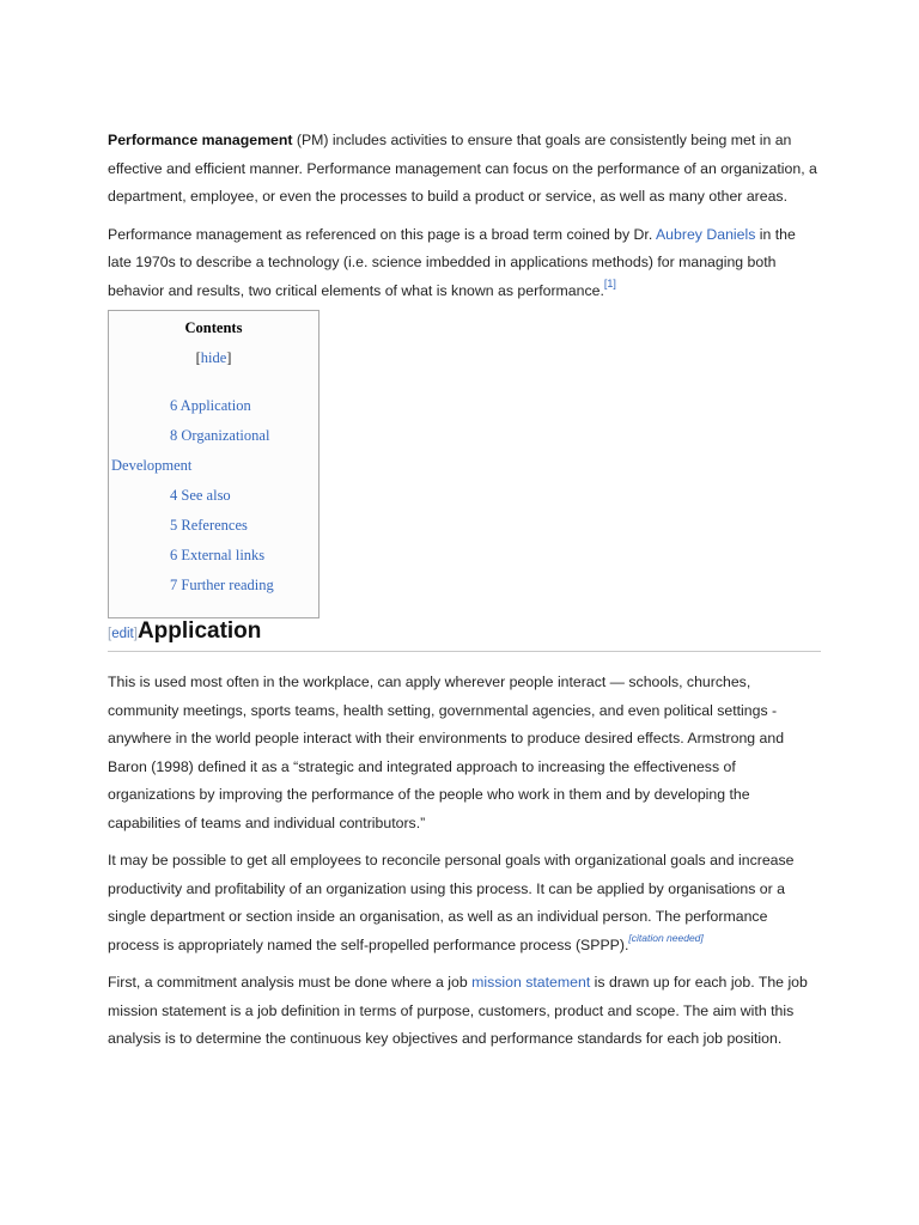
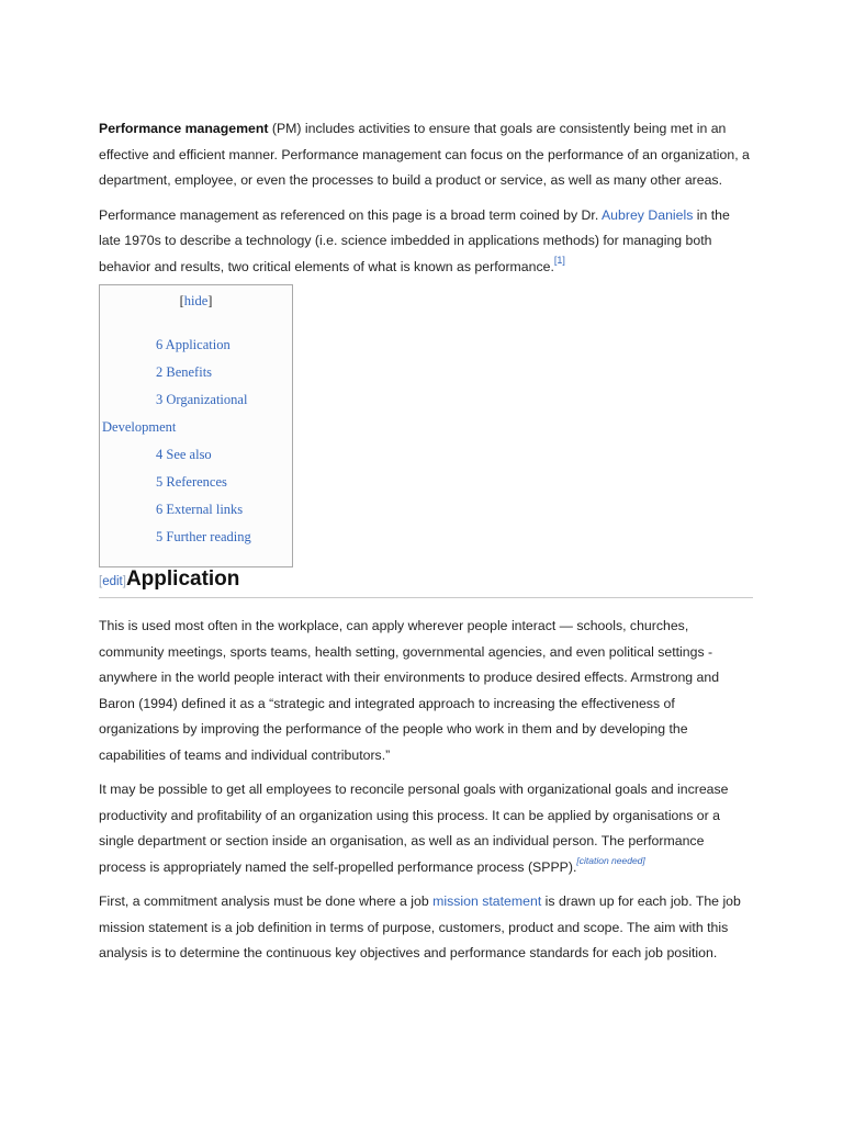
  Performance management (PM) includes activities to ensure that goals are consistently being met in an effective and efficient manner. Performance management can focus on the performance of an organization, a department, employee, or even the processes to build a product or service, as well as many other areas.
  Performance management as referenced on this page is a broad term coined by Dr. Aubrey Daniels in the late 1970s to describe a technology (i.e. science imbedded in applications methods) for managing both behavior and results, two critical elements of what is known as performance.[1]
- Contents
  [hide]
  6 Application
+ 2 Benefits
- 8 Organizational Development
+ 3 Organizational Development
  4 See also
  5 References
  6 External links
- 7 Further reading
+ 5 Further reading
  [edit]Application
- This is used most often in the workplace, can apply wherever people interact — schools, churches, community meetings, sports teams, health setting, governmental agencies, and even political settings - anywhere in the world people interact with their environments to produce desired effects. Armstrong and Baron (1998) defined it as a “strategic and integrated approach to increasing the effectiveness of organizations by improving the performance of the people who work in them and by developing the capabilities of teams and individual contributors.”
+ This is used most often in the workplace, can apply wherever people interact — schools, churches, community meetings, sports teams, health setting, governmental agencies, and even political settings - anywhere in the world people interact with their environments to produce desired effects. Armstrong and Baron (1994) defined it as a “strategic and integrated approach to increasing the effectiveness of organizations by improving the performance of the people who work in them and by developing the capabilities of teams and individual contributors.”
  It may be possible to get all employees to reconcile personal goals with organizational goals and increase productivity and profitability of an organization using this process. It can be applied by organisations or a single department or section inside an organisation, as well as an individual person. The performance process is appropriately named the self-propelled performance process (SPPP).[citation needed]
  First, a commitment analysis must be done where a job mission statement is drawn up for each job. The job mission statement is a job definition in terms of purpose, customers, product and scope. The aim with this analysis is to determine the continuous key objectives and performance standards for each job position.
